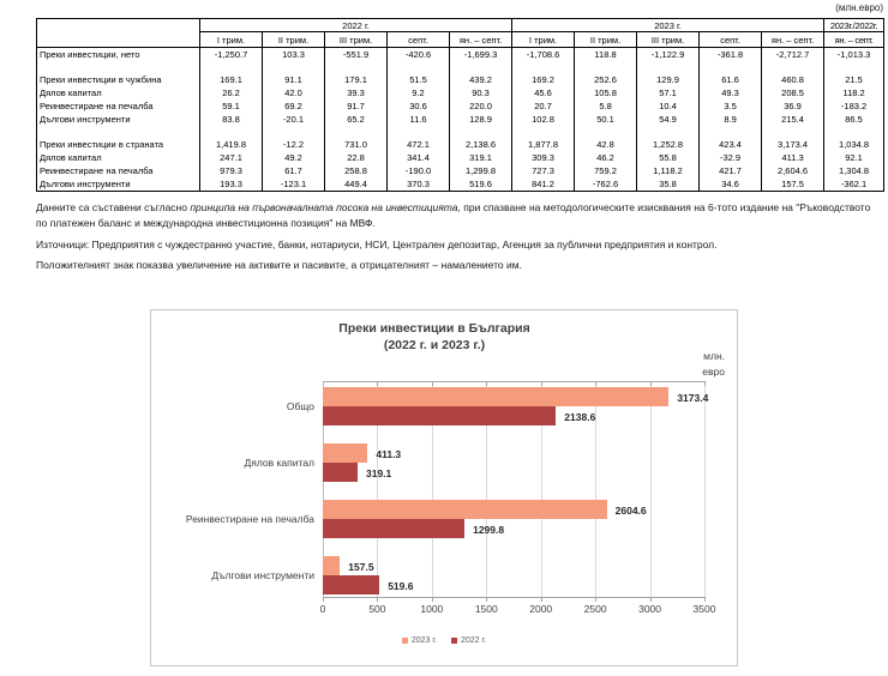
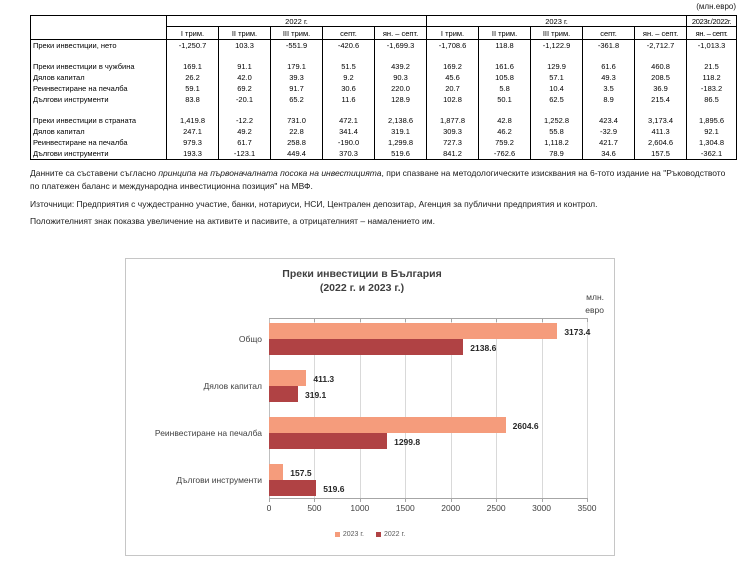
  (млн.евро)
  	2022 г.	2023 г.	2023г./2022г.
  I трим.	II трим.	III трим.	септ.	ян. – септ.	I трим.	II трим.	III трим.	септ.	ян. – септ.	ян. – септ.
  Преки инвестиции, нето	-1,250.7	103.3	-551.9	-420.6	-1,699.3	-1,708.6	118.8	-1,122.9	-361.8	-2,712.7	-1,013.3
- Преки инвестиции в чужбина	169.1	91.1	179.1	51.5	439.2	169.2	252.6	129.9	61.6	460.8	21.5
+ Преки инвестиции в чужбина	169.1	91.1	179.1	51.5	439.2	169.2	161.6	129.9	61.6	460.8	21.5
  Дялов капитал	26.2	42.0	39.3	9.2	90.3	45.6	105.8	57.1	49.3	208.5	118.2
  Реинвестиране на печалба	59.1	69.2	91.7	30.6	220.0	20.7	5.8	10.4	3.5	36.9	-183.2
- Дългови инструменти	83.8	-20.1	65.2	11.6	128.9	102.8	50.1	54.9	8.9	215.4	86.5
+ Дългови инструменти	83.8	-20.1	65.2	11.6	128.9	102.8	50.1	62.5	8.9	215.4	86.5
- Преки инвестиции в страната	1,419.8	-12.2	731.0	472.1	2,138.6	1,877.8	42.8	1,252.8	423.4	3,173.4	1,034.8
+ Преки инвестиции в страната	1,419.8	-12.2	731.0	472.1	2,138.6	1,877.8	42.8	1,252.8	423.4	3,173.4	1,895.6
  Дялов капитал	247.1	49.2	22.8	341.4	319.1	309.3	46.2	55.8	-32.9	411.3	92.1
  Реинвестиране на печалба	979.3	61.7	258.8	-190.0	1,299.8	727.3	759.2	1,118.2	421.7	2,604.6	1,304.8
- Дългови инструменти	193.3	-123.1	449.4	370.3	519.6	841.2	-762.6	35.8	34.6	157.5	-362.1
+ Дългови инструменти	193.3	-123.1	449.4	370.3	519.6	841.2	-762.6	78.9	34.6	157.5	-362.1
  Данните са съставени съгласно принципа на първоначалната посока на инвестицията, при спазване на методологическите изисквания на 6-тото издание на "Ръководството по платежен баланс и международна инвестиционна позиция" на МВФ.
  Източници: Предприятия с чуждестранно участие, банки, нотариуси, НСИ, Централен депозитар, Агенция за публични предприятия и контрол.
  Положителният знак показва увеличение на активите и пасивите, а отрицателният – намалението им.
  Преки инвестиции в България
  (2022 г. и 2023 г.)
  млн.
  евро
  0
  500
  1000
  1500
  2000
  2500
  3000
  3500
  Общо
  3173.4
  2138.6
  Дялов капитал
  411.3
  319.1
  Реинвестиране на печалба
  2604.6
  1299.8
  Дългови инструменти
  157.5
  519.6
